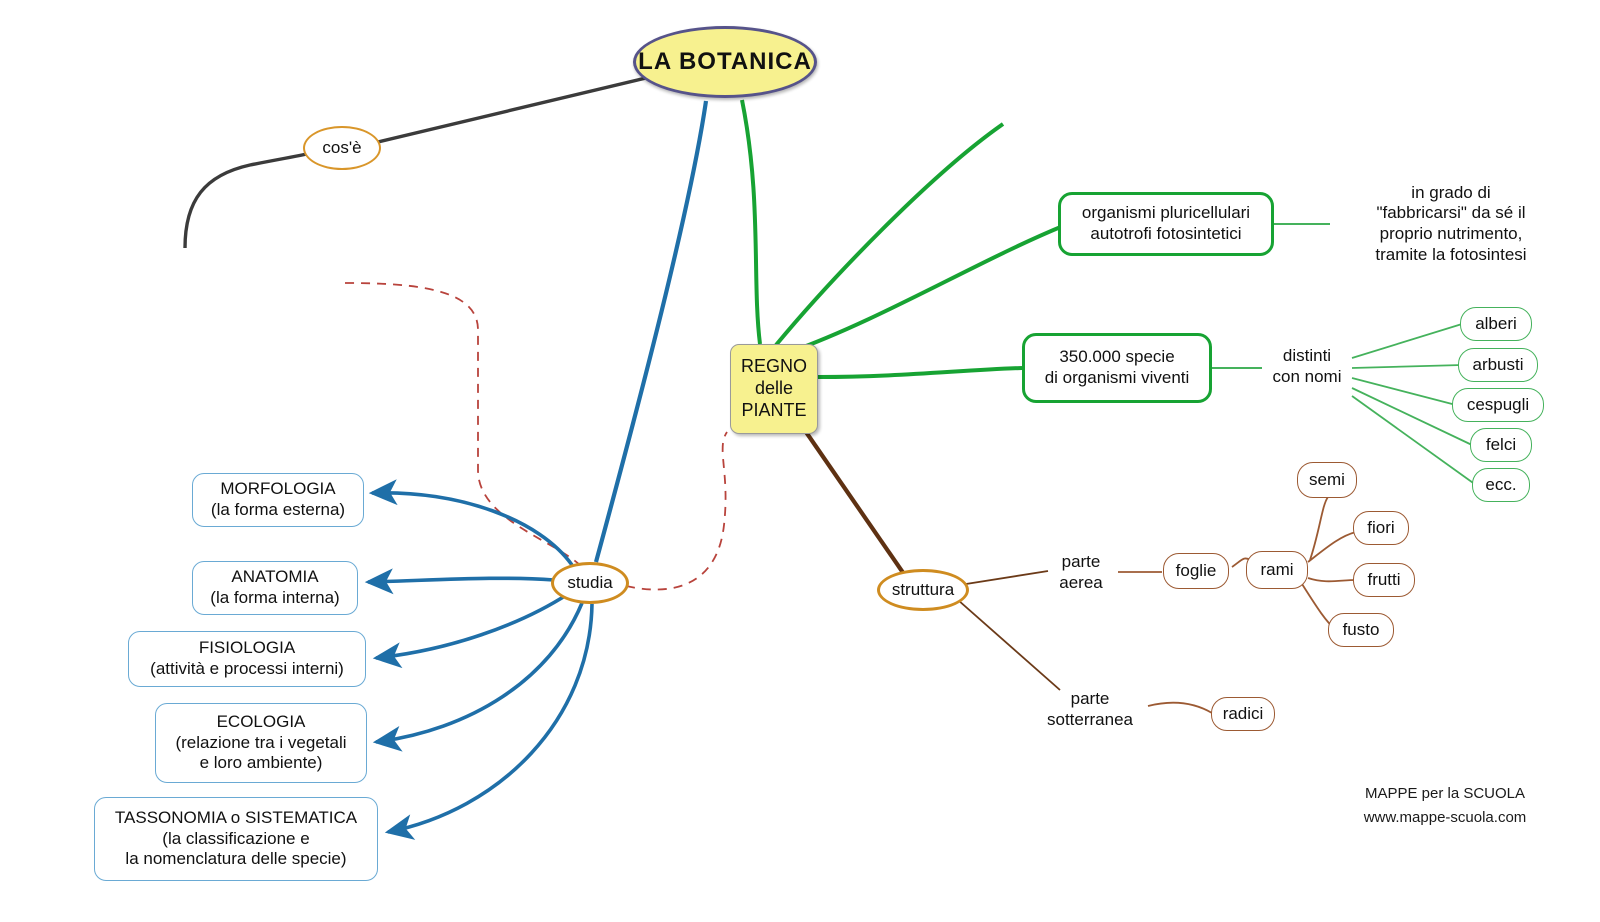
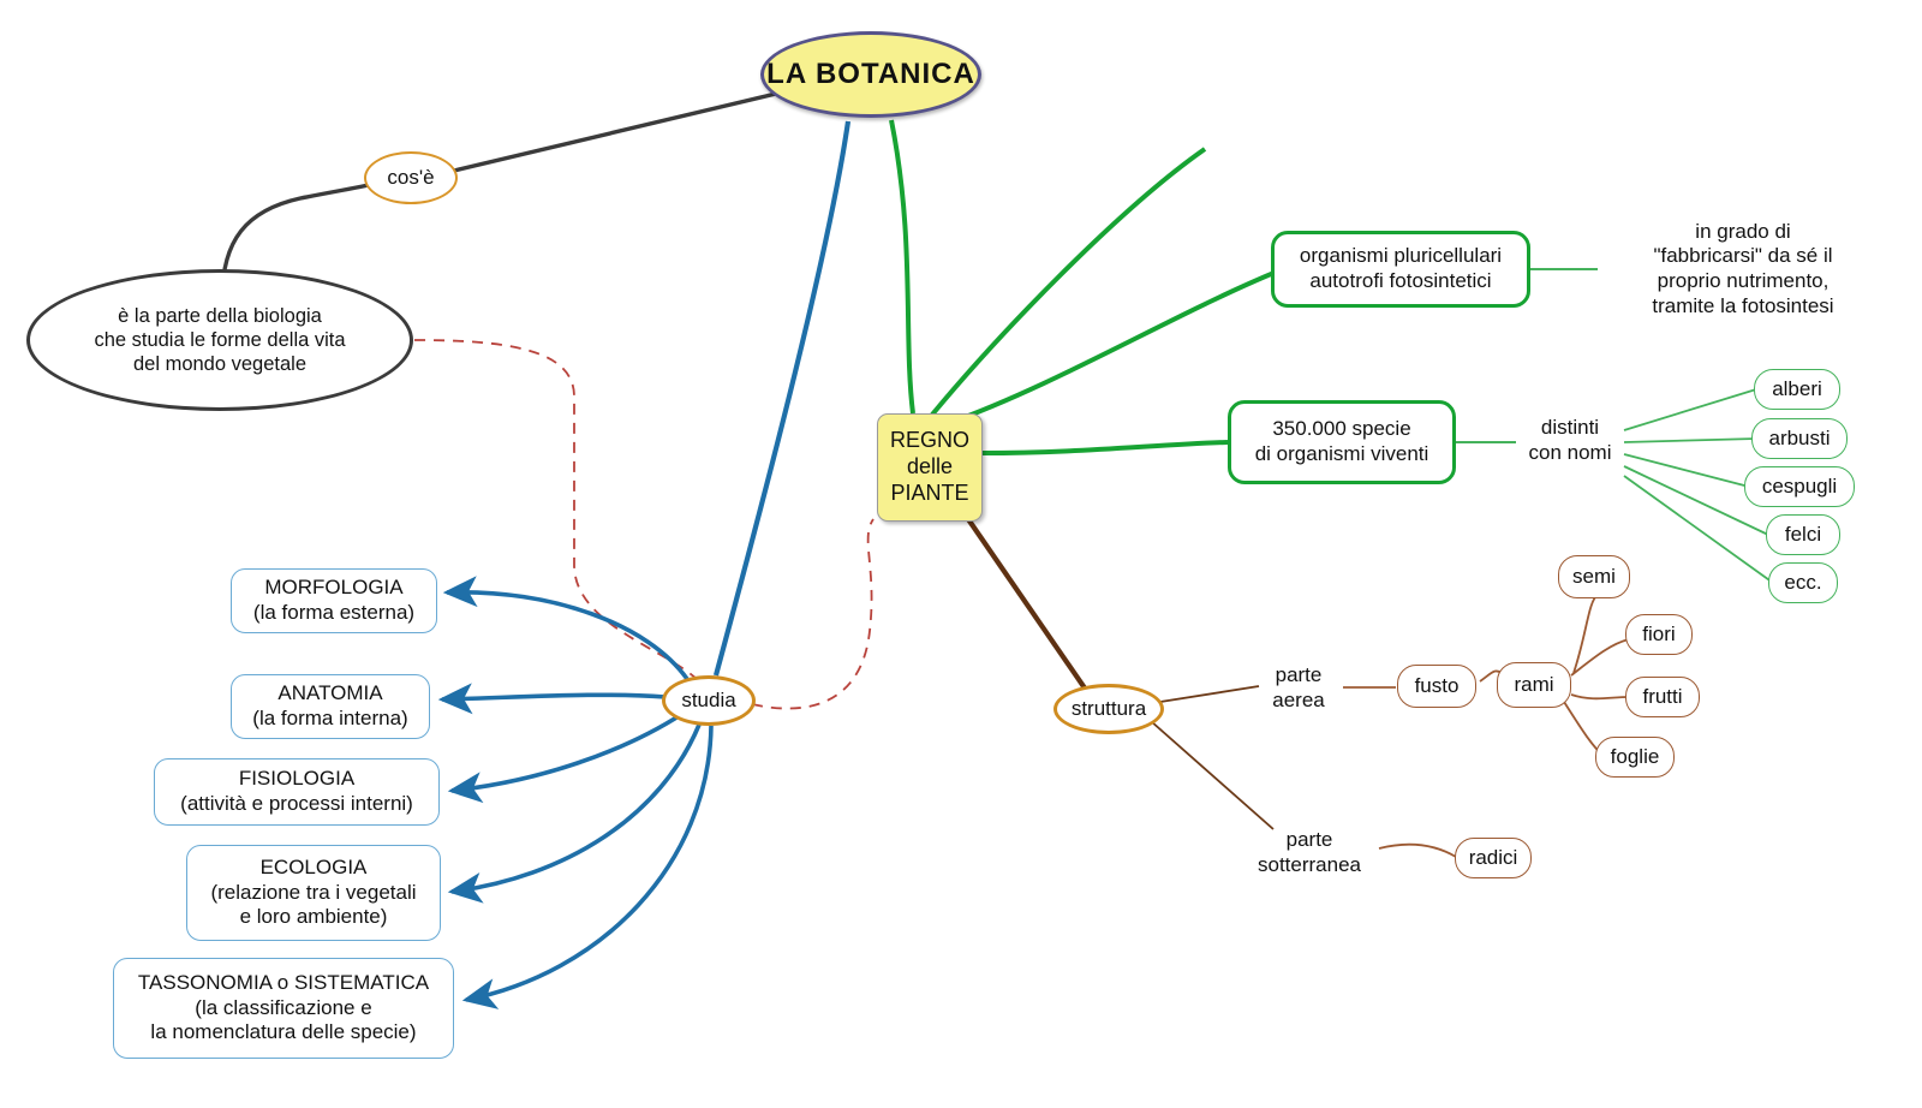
  LA BOTANICA
  cos'è
+ è la parte della biologia
+ che studia le forme della vita
+ del mondo vegetale
  studia
  REGNO
  delle
  PIANTE
  struttura
  organismi pluricellulari
  autotrofi fotosintetici
  in grado di
  "fabbricarsi" da sé il
  proprio nutrimento,
  tramite la fotosintesi
  350.000 specie
  di organismi viventi
  distinti
  con nomi
  alberi
  arbusti
  cespugli
  felci
  ecc.
  MORFOLOGIA
  (la forma esterna)
  ANATOMIA
  (la forma interna)
  FISIOLOGIA
  (attività e processi interni)
  ECOLOGIA
  (relazione tra i vegetali
  e loro ambiente)
  TASSONOMIA o SISTEMATICA
  (la classificazione e
  la nomenclatura delle specie)
  parte
  aerea
  parte
  sotterranea
- foglie
+ fusto
  rami
  semi
  fiori
  frutti
- fusto
+ foglie
  radici
- MAPPE per la SCUOLA
- www.mappe-scuola.com
